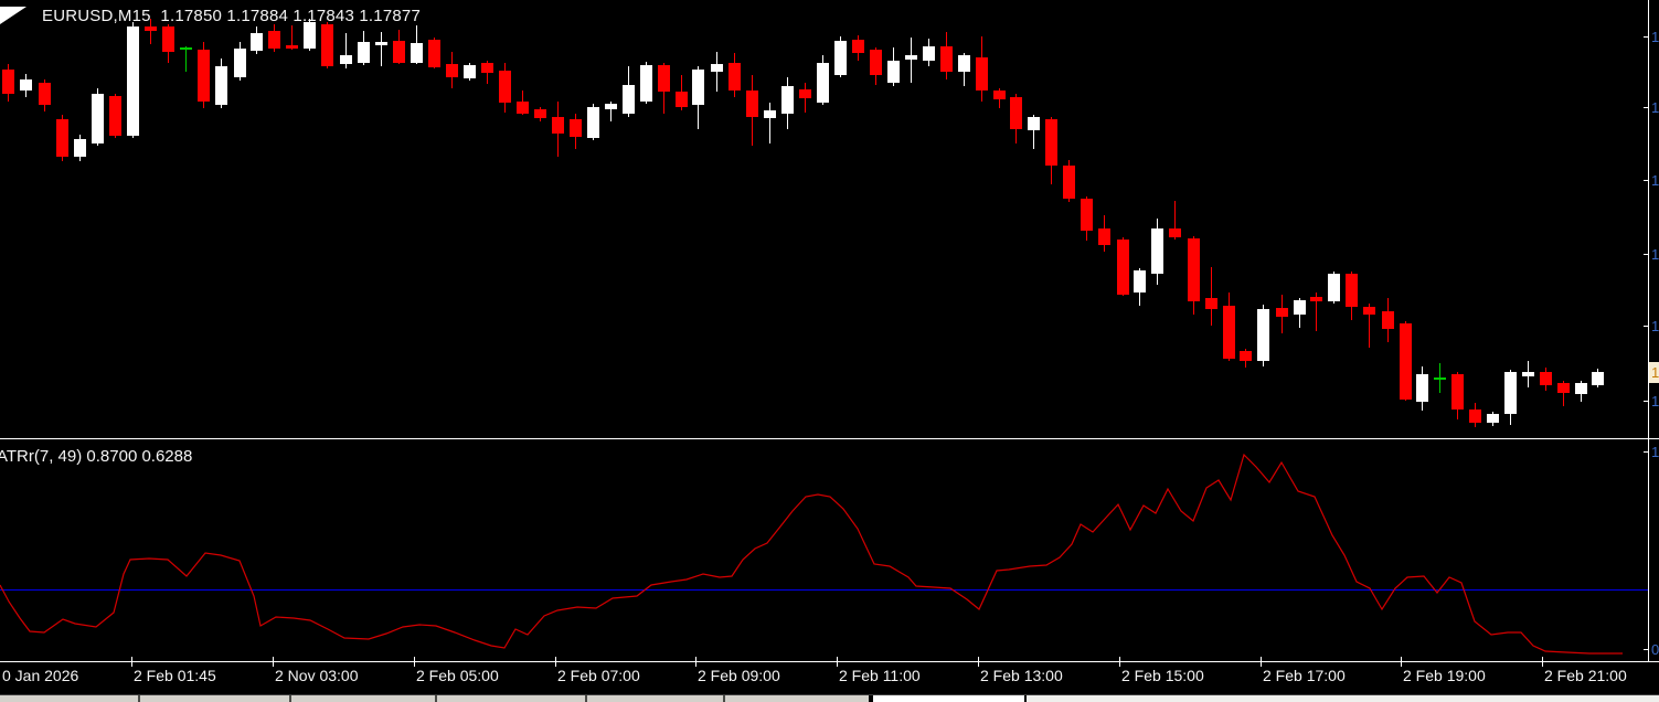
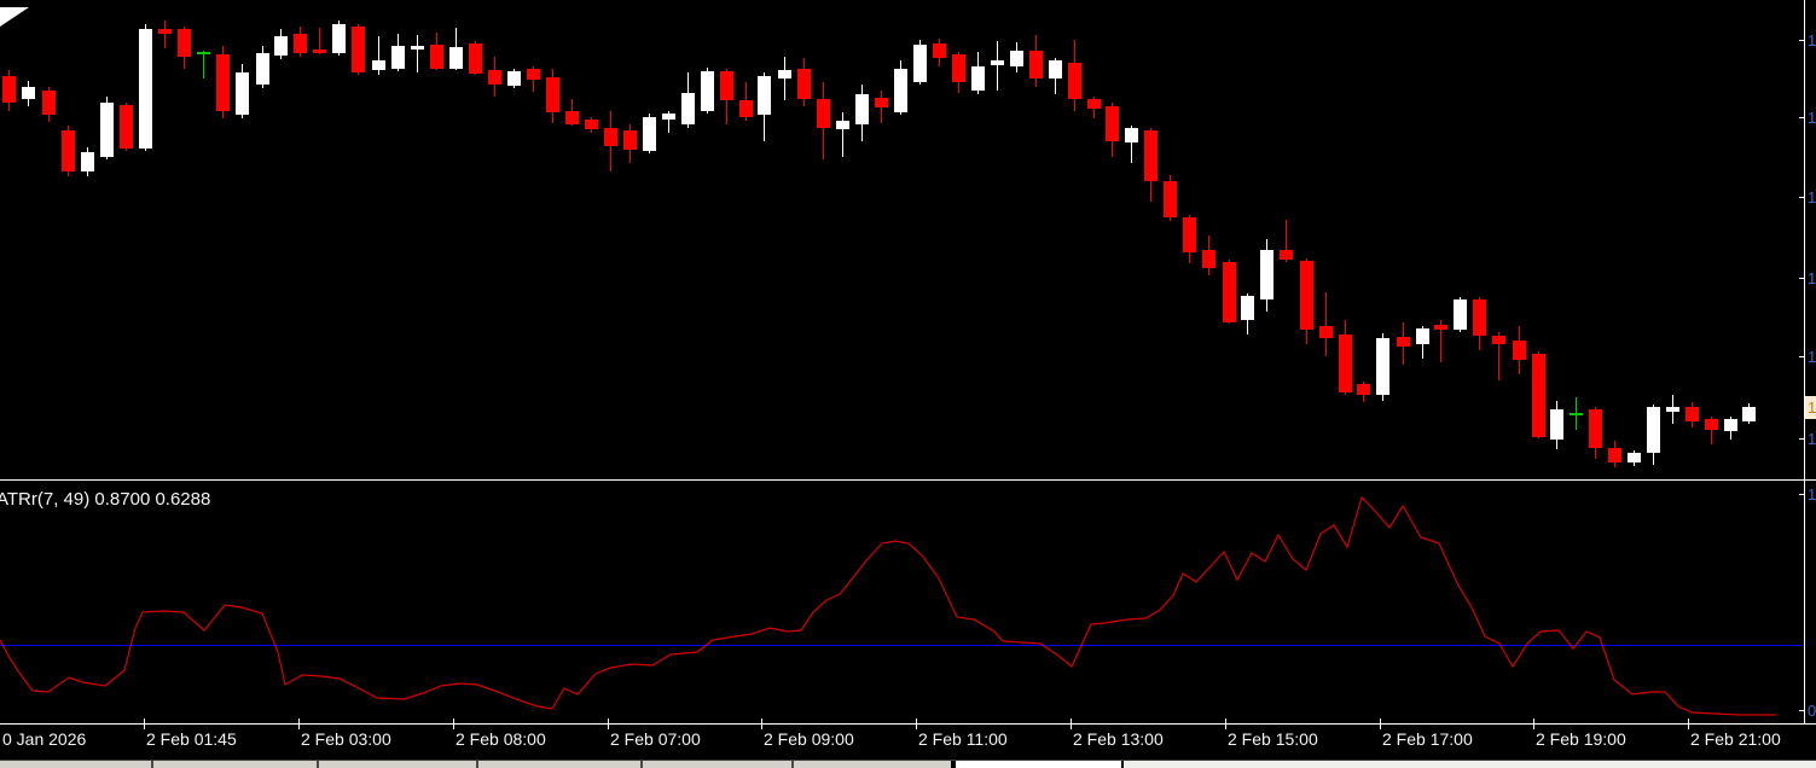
- EURUSD,M15 1.17850 1.17884 1.17843 1.17877
  ATRr(7, 49) 0.8700 0.6288
  0 Jan 2026
  2 Feb 01:45
- 2 Nov 03:00
+ 2 Feb 03:00
- 2 Feb 05:00
+ 2 Feb 08:00
  2 Feb 07:00
  2 Feb 09:00
  2 Feb 11:00
  2 Feb 13:00
  2 Feb 15:00
  2 Feb 17:00
  2 Feb 19:00
  2 Feb 21:00
  1
  1
  1
  1
  1
  1
  1
  0
  1
